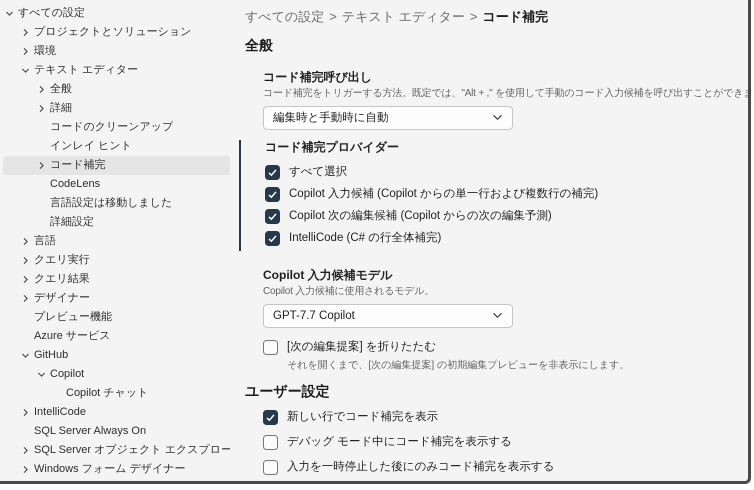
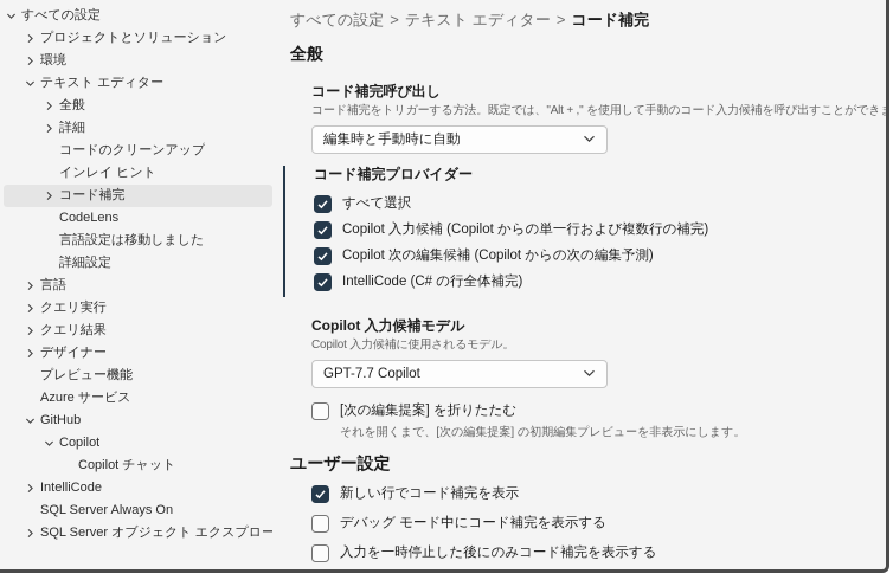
  すべての設定
  プロジェクトとソリューション
  環境
  テキスト エディター
  全般
  詳細
  コードのクリーンアップ
  インレイ ヒント
  コード補完
  CodeLens
  言語設定は移動しました
  詳細設定
  言語
  クエリ実行
  クエリ結果
  デザイナー
  プレビュー機能
  Azure サービス
  GitHub
  Copilot
  Copilot チャット
  IntelliCode
  SQL Server Always On
  SQL Server オブジェクト エクスプロー
- Windows フォーム デザイナー
  すべての設定 > テキスト エディター > コード補完
  全般
  コード補完呼び出し
  コード補完をトリガーする方法。既定では、"Alt + ," を使用して手動のコード入力候補を呼び出すことができ
  編集時と手動時に自動
  コード補完プロバイダー
  すべて選択
  Copilot 入力候補 (Copilot からの単一行および複数行の補完)
  Copilot 次の編集候補 (Copilot からの次の編集予測)
  IntelliCode (C# の行全体補完)
  Copilot 入力候補モデル
  Copilot 入力候補に使用されるモデル。
  GPT-7.7 Copilot
  [次の編集提案] を折りたたむ
  それを開くまで、[次の編集提案] の初期編集プレビューを非表示にします。
  ユーザー設定
  新しい行でコード補完を表示
  デバッグ モード中にコード補完を表示する
  入力を一時停止した後にのみコード補完を表示する
